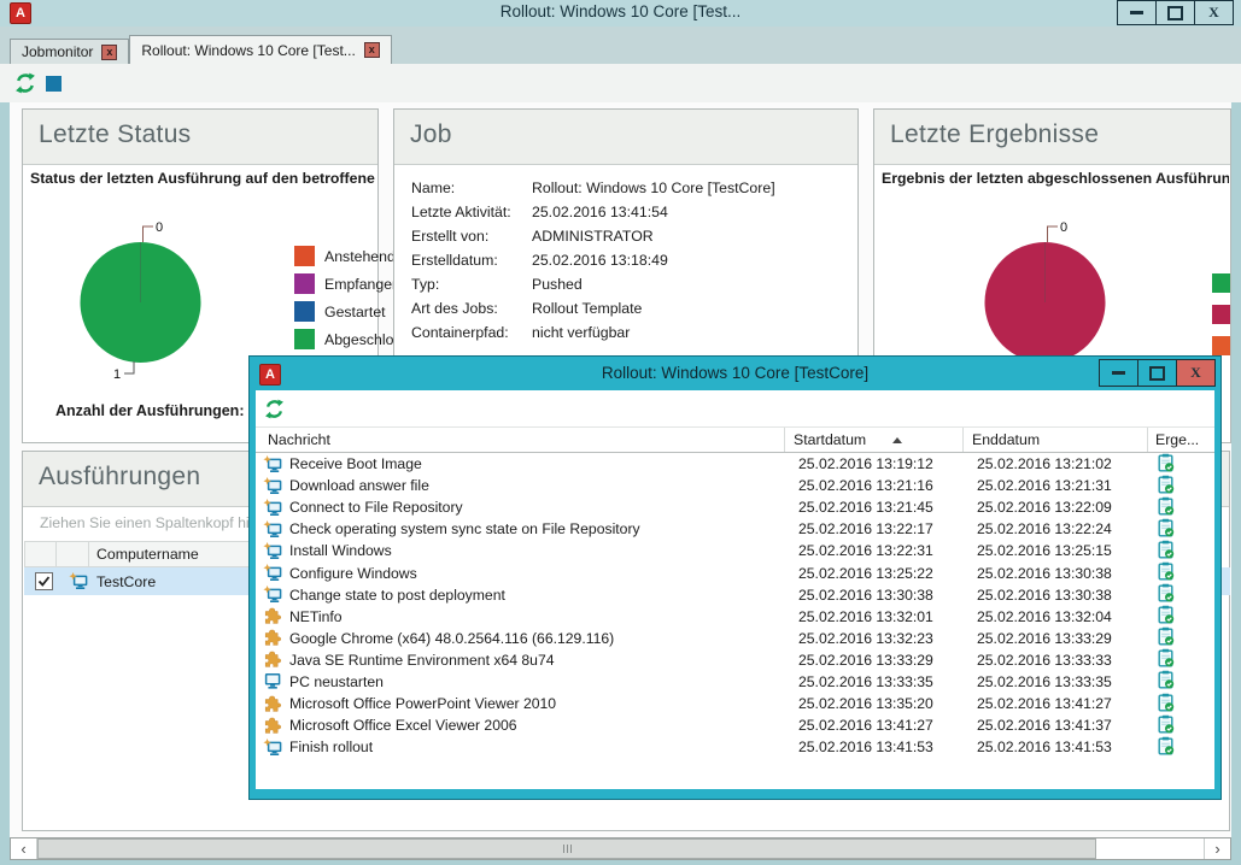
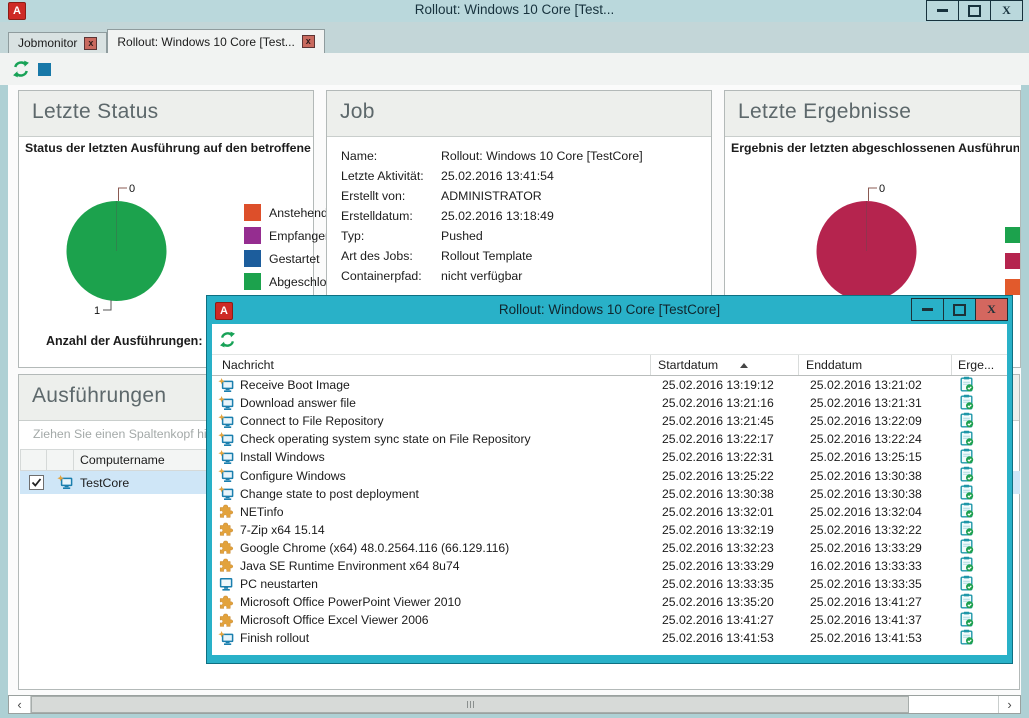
  A
  Rollout: Windows 10 Core [Test...
  X
  Jobmonitor
  x
  Rollout: Windows 10 Core [Test...
  x
  Letzte Status
  Status der letzten Ausführung auf den betroffene
  0
  1
  Anstehend
  Empfange
  Gestartet
  Anzahl der Ausführungen:
  Job
  Name:
  Rollout: Windows 10 Core [TestCore]
  Letzte Aktivität:
  25.02.2016 13:41:54
  Erstellt von:
  ADMINISTRATOR
  Erstelldatum:
  25.02.2016 13:18:49
  Typ:
  Pushed
  Art des Jobs:
  Rollout Template
  Containerpfad:
  nicht verfügbar
  Letzte Ergebnisse
  Ergebnis der letzten abgeschlossenen Ausführun
  0
  Ausführungen
  Ziehen Sie einen Spaltenkopf hi
  Computername
  TestCore
  A
  Rollout: Windows 10 Core [TestCore]
  X
  Nachricht
  Startdatum
  Enddatum
  Erge...
  Receive Boot Image
  25.02.2016 13:19:12
  25.02.2016 13:21:02
  Download answer file
  25.02.2016 13:21:16
  25.02.2016 13:21:31
  Connect to File Repository
  25.02.2016 13:21:45
  25.02.2016 13:22:09
  Check operating system sync state on File Repository
  25.02.2016 13:22:17
  25.02.2016 13:22:24
  Install Windows
  25.02.2016 13:22:31
  25.02.2016 13:25:15
  Configure Windows
  25.02.2016 13:25:22
  25.02.2016 13:30:38
  Change state to post deployment
  25.02.2016 13:30:38
  25.02.2016 13:30:38
  NETinfo
  25.02.2016 13:32:01
  25.02.2016 13:32:04
+ 7-Zip x64 15.14
+ 25.02.2016 13:32:19
+ 25.02.2016 13:32:22
  Google Chrome (x64) 48.0.2564.116 (66.129.116)
  25.02.2016 13:32:23
  25.02.2016 13:33:29
  Java SE Runtime Environment x64 8u74
  25.02.2016 13:33:29
- 25.02.2016 13:33:33
+ 16.02.2016 13:33:33
  PC neustarten
  25.02.2016 13:33:35
  25.02.2016 13:33:35
  Microsoft Office PowerPoint Viewer 2010
  25.02.2016 13:35:20
  25.02.2016 13:41:27
  Microsoft Office Excel Viewer 2006
  25.02.2016 13:41:27
  25.02.2016 13:41:37
  Finish rollout
  25.02.2016 13:41:53
  25.02.2016 13:41:53
  ‹
  ›
